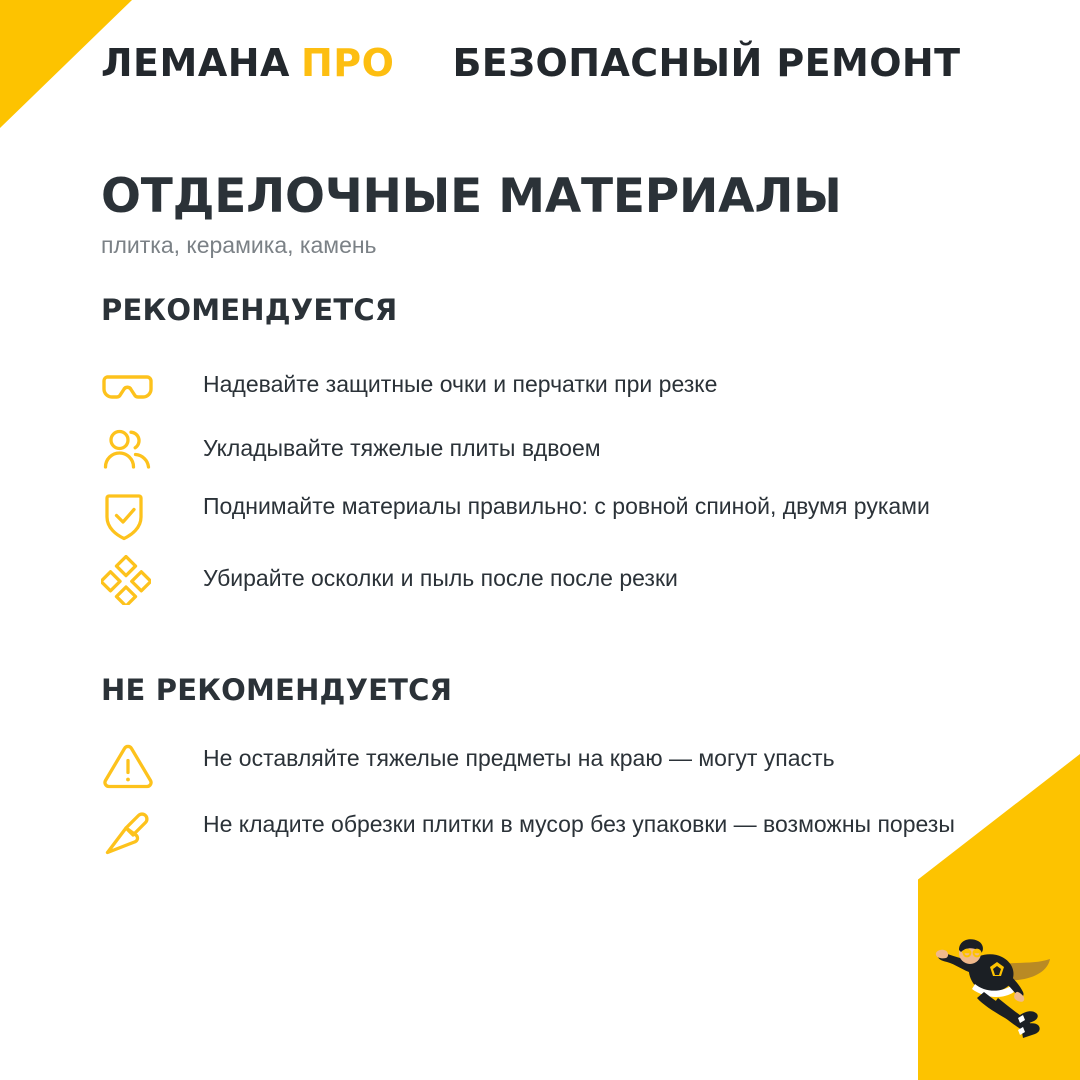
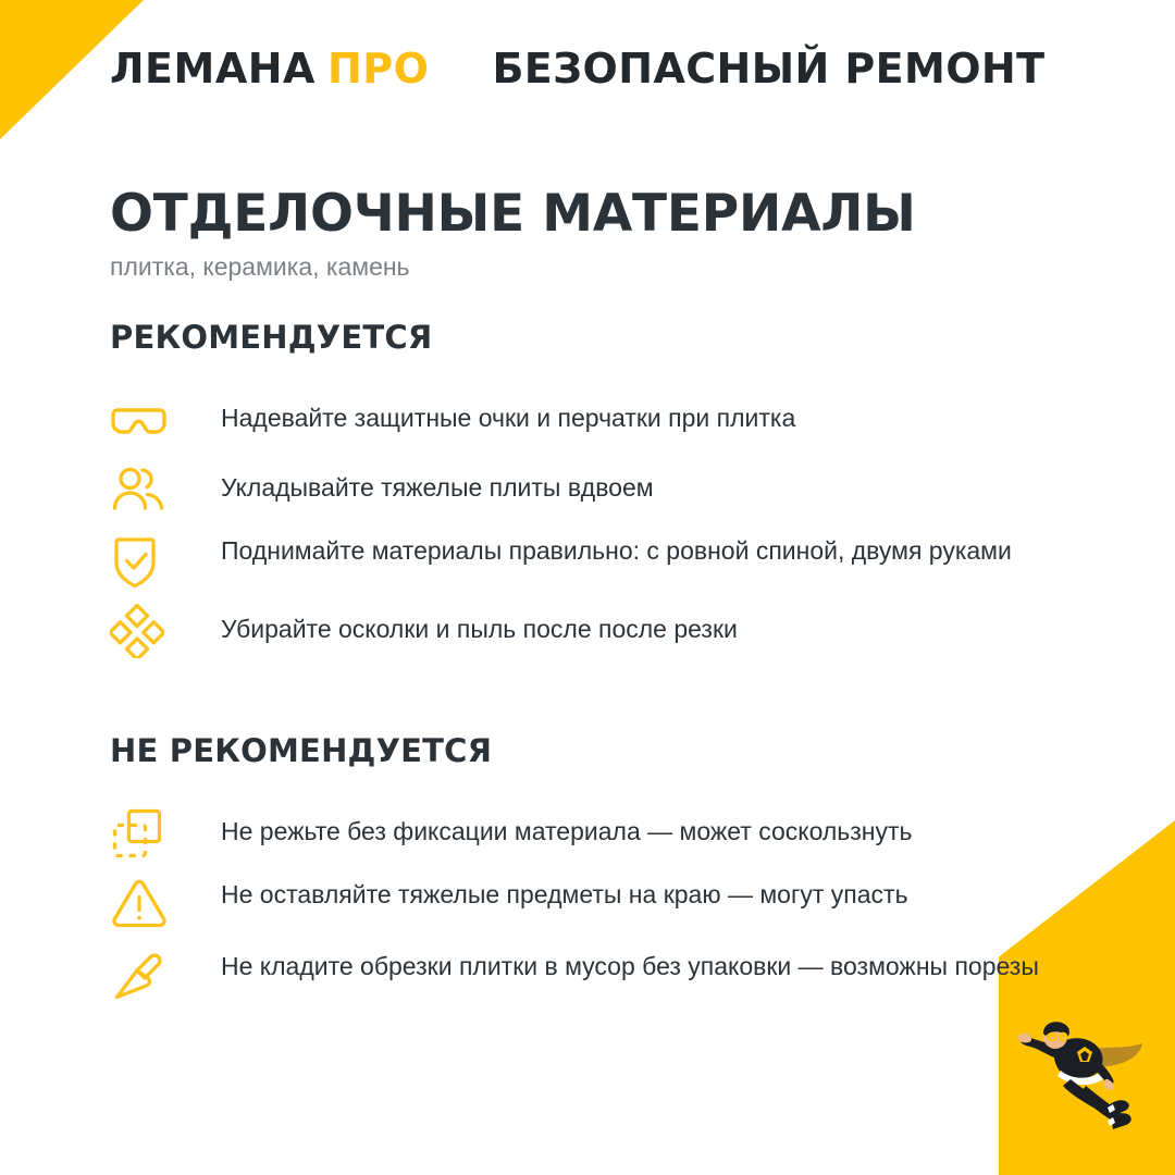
  ЛЕМАНА ПРО
  БЕЗОПАСНЫЙ РЕМОНТ
  ОТДЕЛОЧНЫЕ МАТЕРИАЛЫ
  плитка, керамика, камень
  РЕКОМЕНДУЕТСЯ
- Надевайте защитные очки и перчатки при резке
+ Надевайте защитные очки и перчатки при плитка
  Укладывайте тяжелые плиты вдвоем
  Поднимайте материалы правильно: с ровной спиной, двумя руками
  Убирайте осколки и пыль после после резки
  НЕ РЕКОМЕНДУЕТСЯ
+ Не режьте без фиксации материала — может соскользнуть
  Не оставляйте тяжелые предметы на краю — могут упасть
  Не кладите обрезки плитки в мусор без упаковки — возможны порезы
